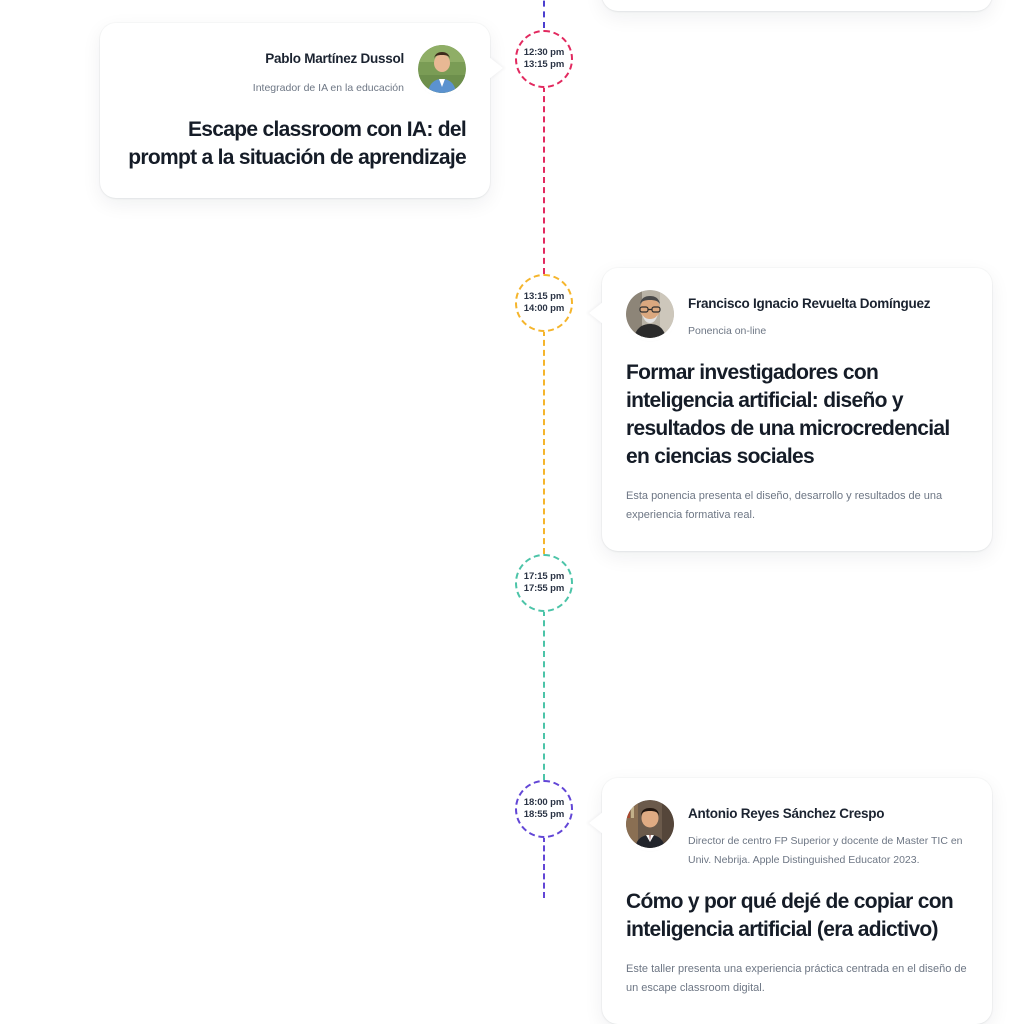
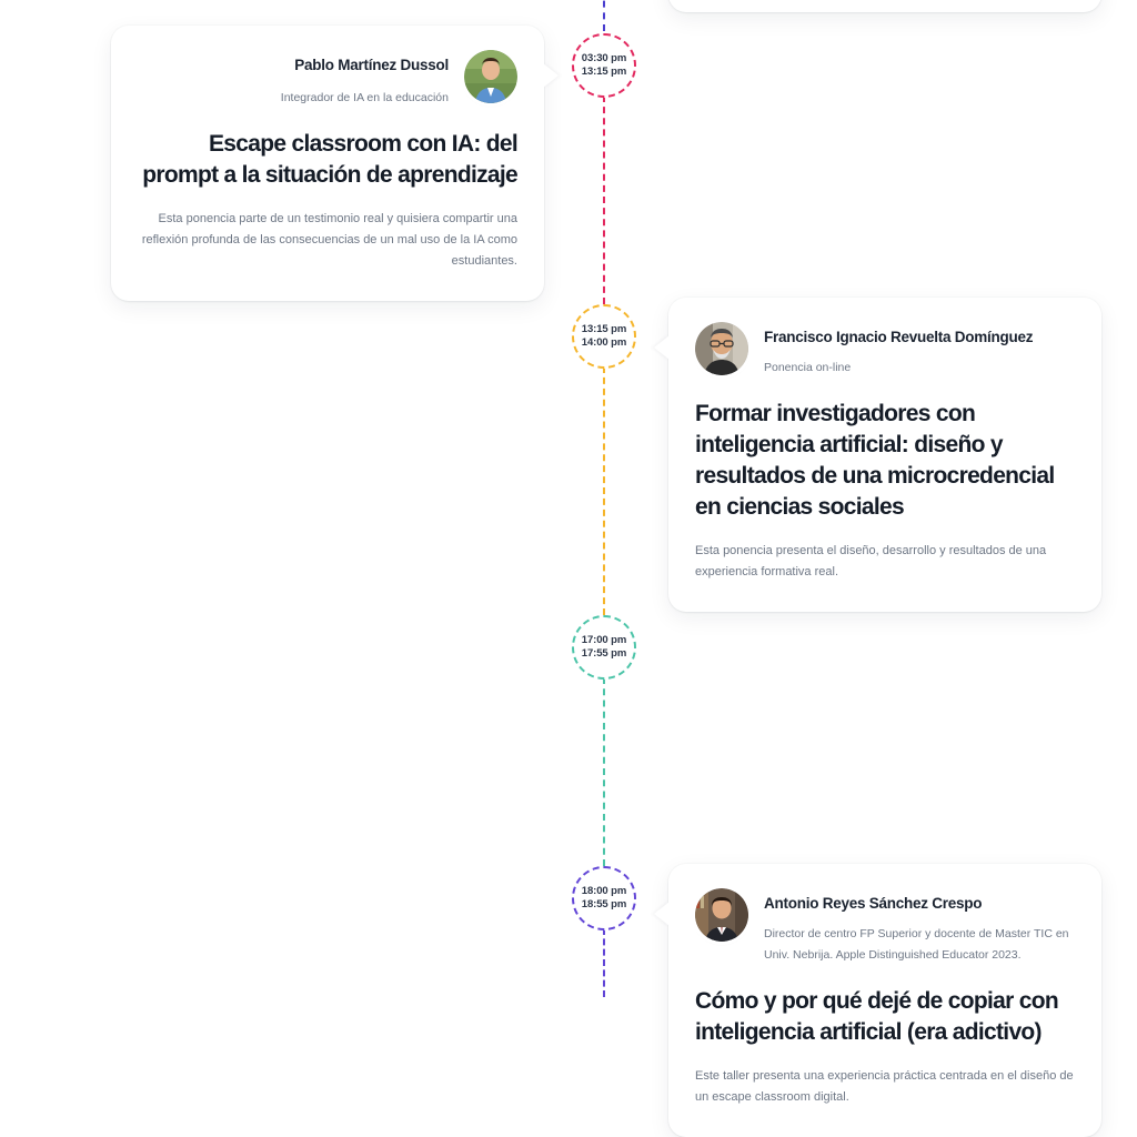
- 12:30 pm
+ 03:30 pm
  13:15 pm
  13:15 pm
  14:00 pm
- 17:15 pm
+ 17:00 pm
  17:55 pm
  18:00 pm
  18:55 pm
  Pablo Martínez Dussol
  Integrador de IA en la educación
  Escape classroom con IA: del prompt a la situación de aprendizaje
+ Esta ponencia parte de un testimonio real y quisiera compartir una reflexión profunda de las consecuencias de un mal uso de la IA como estudiantes.
  Francisco Ignacio Revuelta Domínguez
  Ponencia on-line
  Formar investigadores con inteligencia artificial: diseño y resultados de una microcredencial en ciencias sociales
  Esta ponencia presenta el diseño, desarrollo y resultados de una experiencia formativa real.
  Antonio Reyes Sánchez Crespo
  Director de centro FP Superior y docente de Master TIC en Univ. Nebrija. Apple Distinguished Educator 2023.
  Cómo y por qué dejé de copiar con inteligencia artificial (era adictivo)
  Este taller presenta una experiencia práctica centrada en el diseño de un escape classroom digital.
